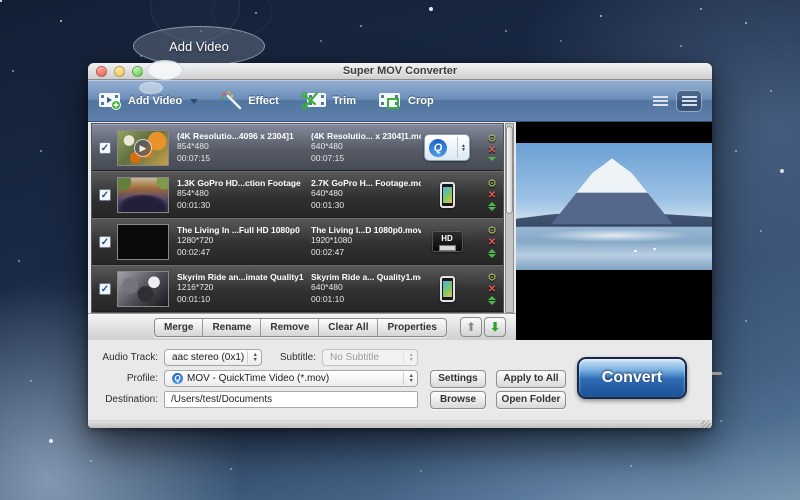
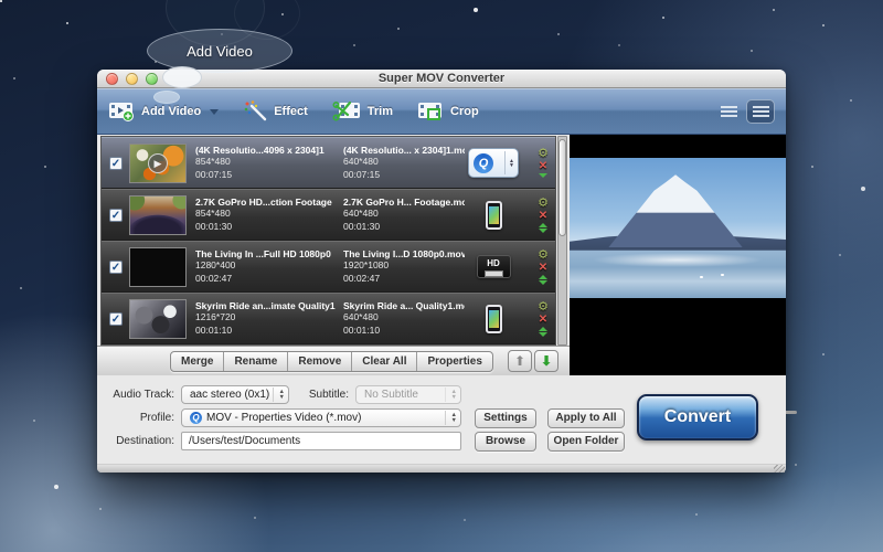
  Add Video
  Super MOV Converter
  Add Video
  Effect
  Trim
  Crop
  ✓
  ▶
  (4K Resolutio...4096 x 2304]1
  854*480
  00:07:15
  (4K Resolutio... x 2304]1.m
  640*480
  00:07:15
  Q
  ⚙
  ✕
  ✓
- 1.3K GoPro HD...ction Footage
+ 2.7K GoPro HD...ction Footage
  854*480
  00:01:30
  2.7K GoPro H... Footage.mo
  640*480
  00:01:30
  ⚙
  ✕
  ✓
  The Living In ...Full HD 1080p0
- 1280*720
+ 1280*400
  00:02:47
  The Living I...D 1080p0.mov
  1920*1080
  00:02:47
  HD
  ⚙
  ✕
  ✓
  Skyrim Ride an...imate Quality1
  1216*720
  00:01:10
  Skyrim Ride a... Quality1.m
  640*480
  00:01:10
  ⚙
  ✕
  Merge
  Rename
  Remove
  Clear All
  Properties
  ⬆
  ⬇
  Audio Track:
  aac stereo (0x1)
  Subtitle:
  No Subtitle
  Profile:
  Q
- MOV - QuickTime Video (*.mov)
+ MOV - Properties Video (*.mov)
  Settings
  Apply to All
  Destination:
  /Users/test/Documents
  Browse
  Open Folder
  Convert
